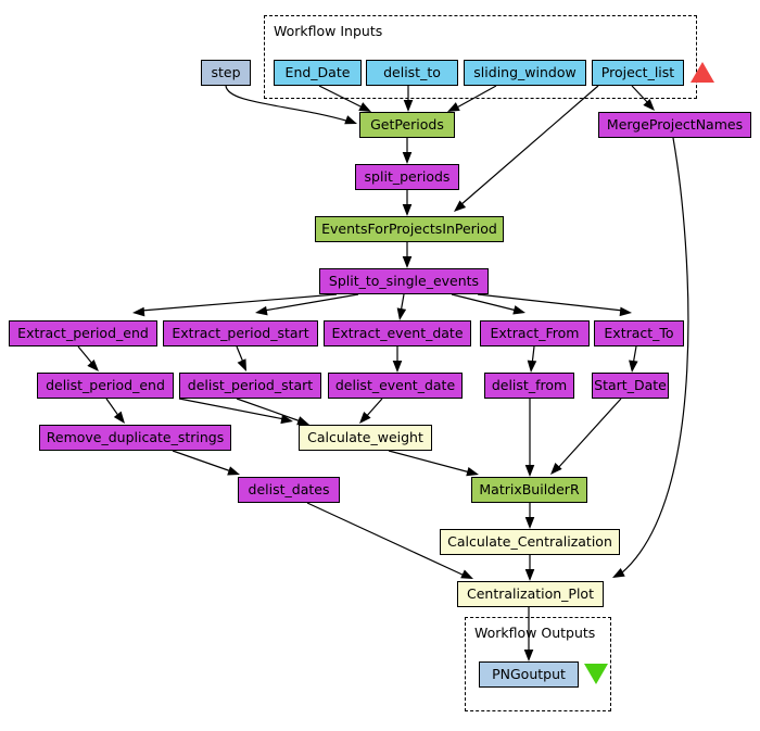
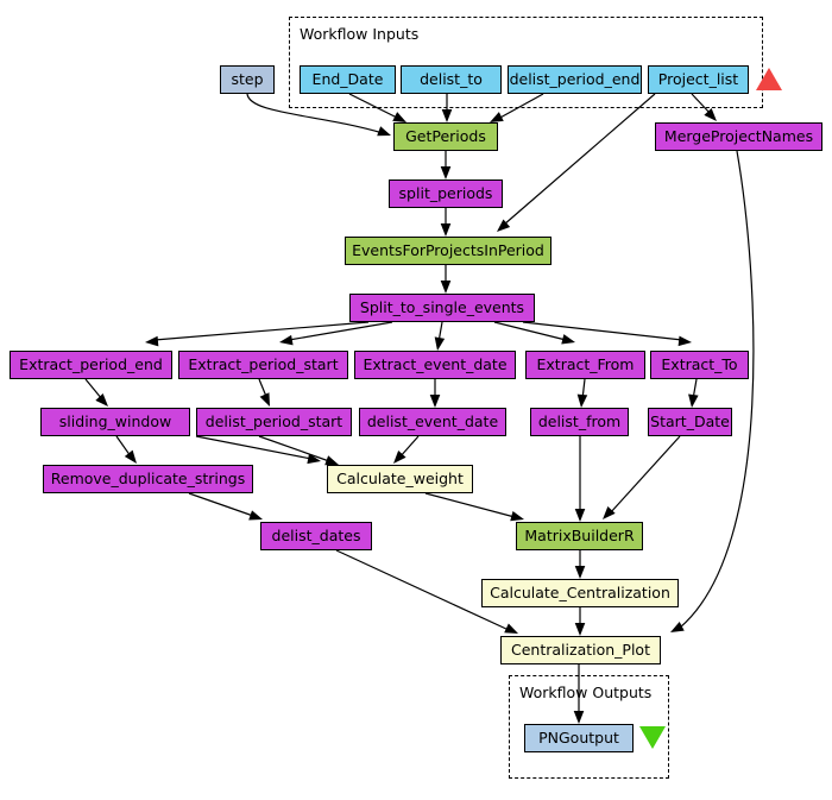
  Workflow Inputs
  Workflow Outputs
  step
  End_Date
  delist_to
- sliding_window
+ delist_period_end
  Project_list
  MergeProjectNames
  GetPeriods
  split_periods
  EventsForProjectsInPeriod
  Split_to_single_events
  Extract_period_end
  Extract_period_start
  Extract_event_date
  Extract_From
  Extract_To
- delist_period_end
+ sliding_window
  delist_period_start
  delist_event_date
  delist_from
  Start_Date
  Remove_duplicate_strings
  Calculate_weight
  delist_dates
  MatrixBuilderR
  Calculate_Centralization
  Centralization_Plot
  PNGoutput
